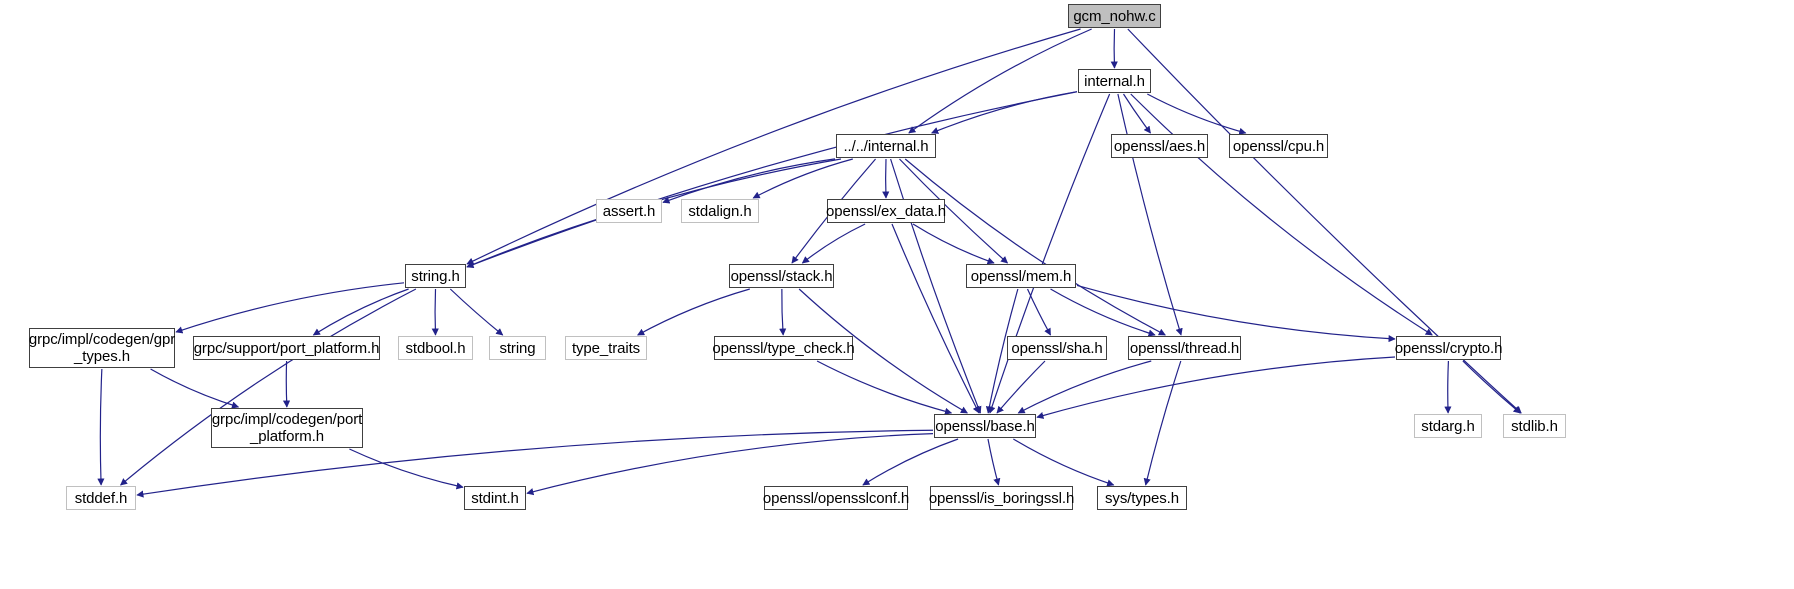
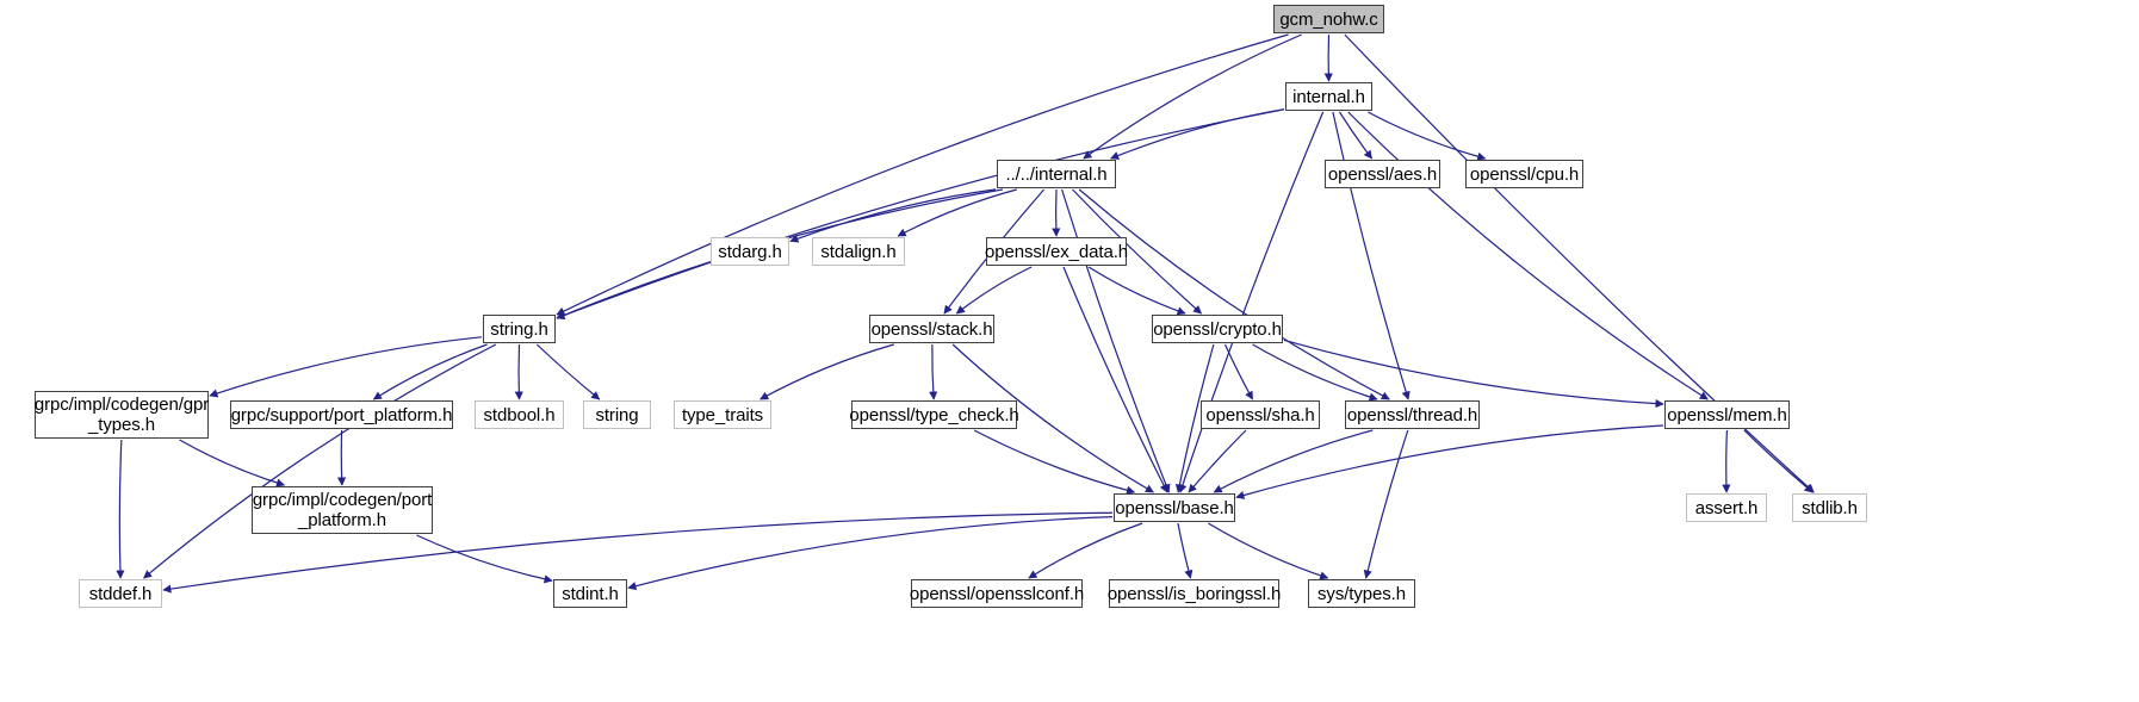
  gcm_nohw.c
  internal.h
  ../../internal.h
  openssl/aes.h
  openssl/cpu.h
- assert.h
+ stdarg.h
  stdalign.h
  openssl/ex_data.h
  string.h
  openssl/stack.h
- openssl/mem.h
+ openssl/crypto.h
  grpc/impl/codegen/gpr
  _types.h
  grpc/support/port_platform.h
  stdbool.h
  string
  type_traits
  openssl/type_check.h
  openssl/sha.h
  openssl/thread.h
- openssl/crypto.h
+ openssl/mem.h
  grpc/impl/codegen/port
  _platform.h
  openssl/base.h
- stdarg.h
+ assert.h
  stdlib.h
  stddef.h
  stdint.h
  openssl/opensslconf.h
  openssl/is_boringssl.h
  sys/types.h
